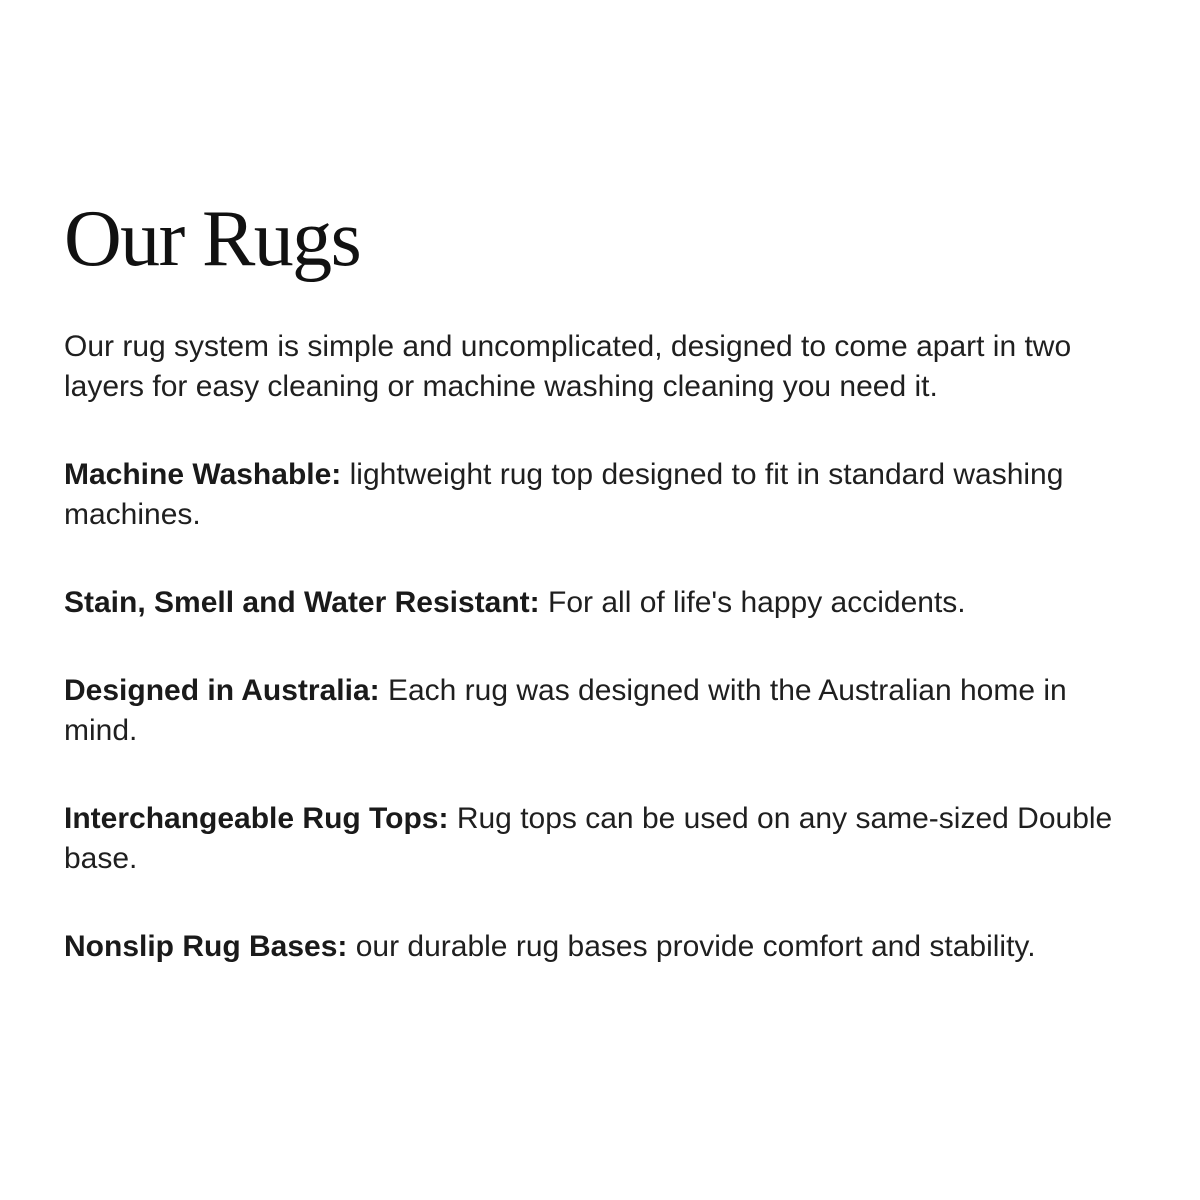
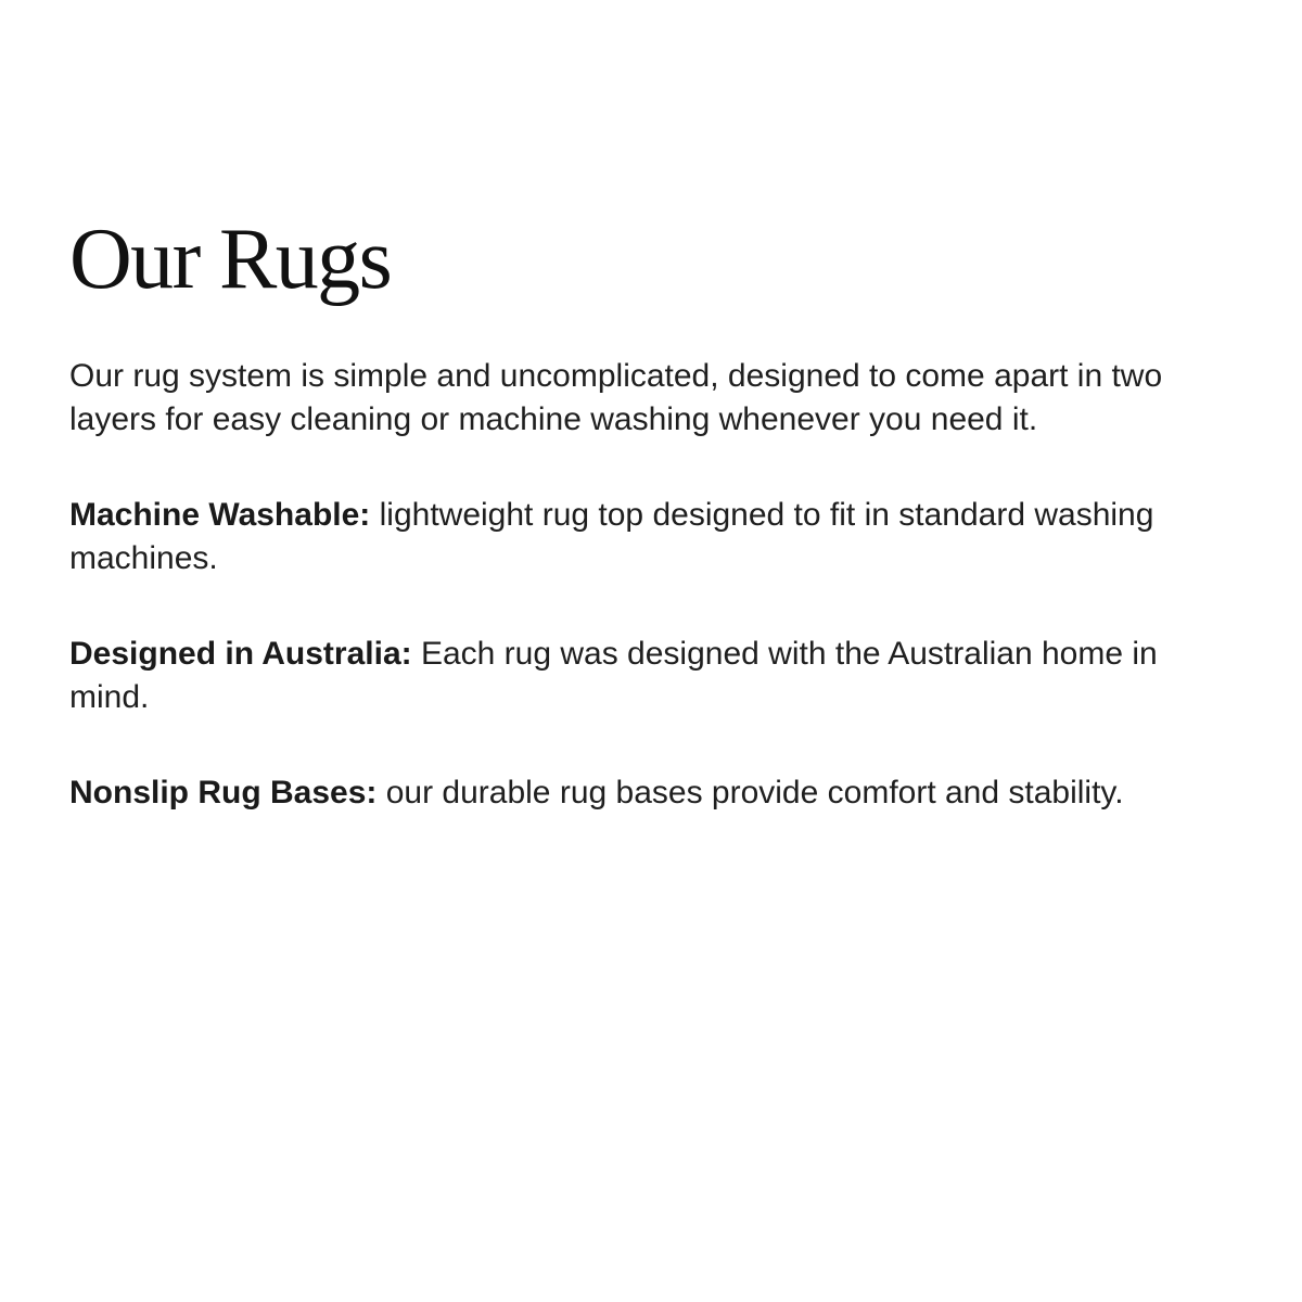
  Our Rugs
- Our rug system is simple and uncomplicated, designed to come apart in two layers for easy cleaning or machine washing cleaning you need it.
+ Our rug system is simple and uncomplicated, designed to come apart in two layers for easy cleaning or machine washing whenever you need it.
  Machine Washable: lightweight rug top designed to fit in standard washing machines.
- Stain, Smell and Water Resistant: For all of life's happy accidents.
  Designed in Australia: Each rug was designed with the Australian home in mind.
- Interchangeable Rug Tops: Rug tops can be used on any same-sized Double base.
  Nonslip Rug Bases: our durable rug bases provide comfort and stability.
